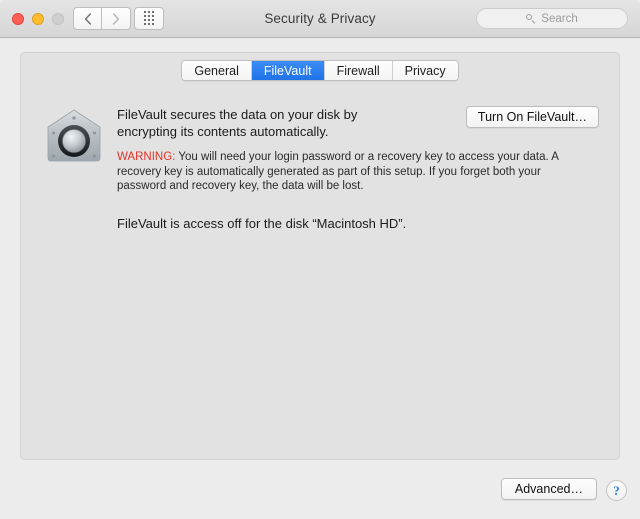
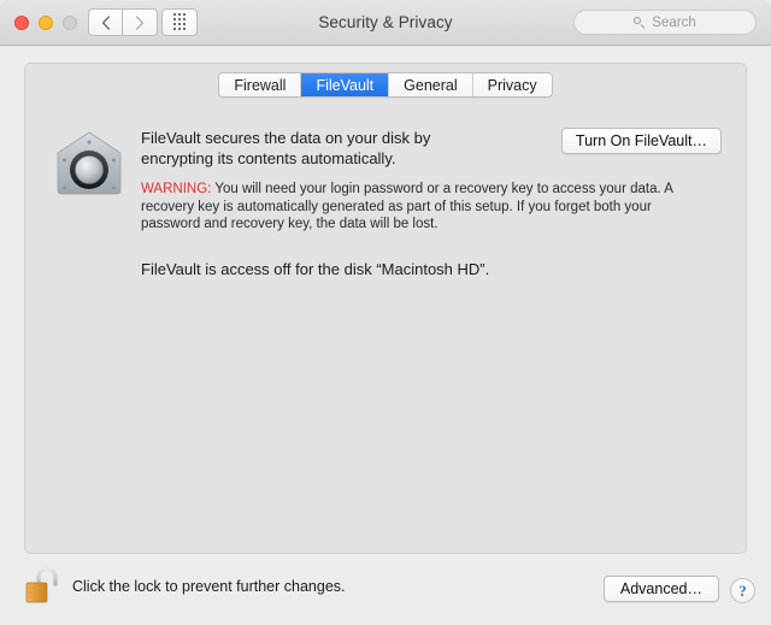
  Security & Privacy
  Search
  FileVault secures the data on your disk by encrypting its contents automatically.
  Turn On FileVault…
  WARNING: You will need your login password or a recovery key to access your data. A recovery key is automatically generated as part of this setup. If you forget both your password and recovery key, the data will be lost.
  FileVault is access off for the disk “Macintosh HD”.
- General
+ Firewall
  FileVault
- Firewall
+ General
  Privacy
+ Click the lock to prevent further changes.
  Advanced…
  ?
